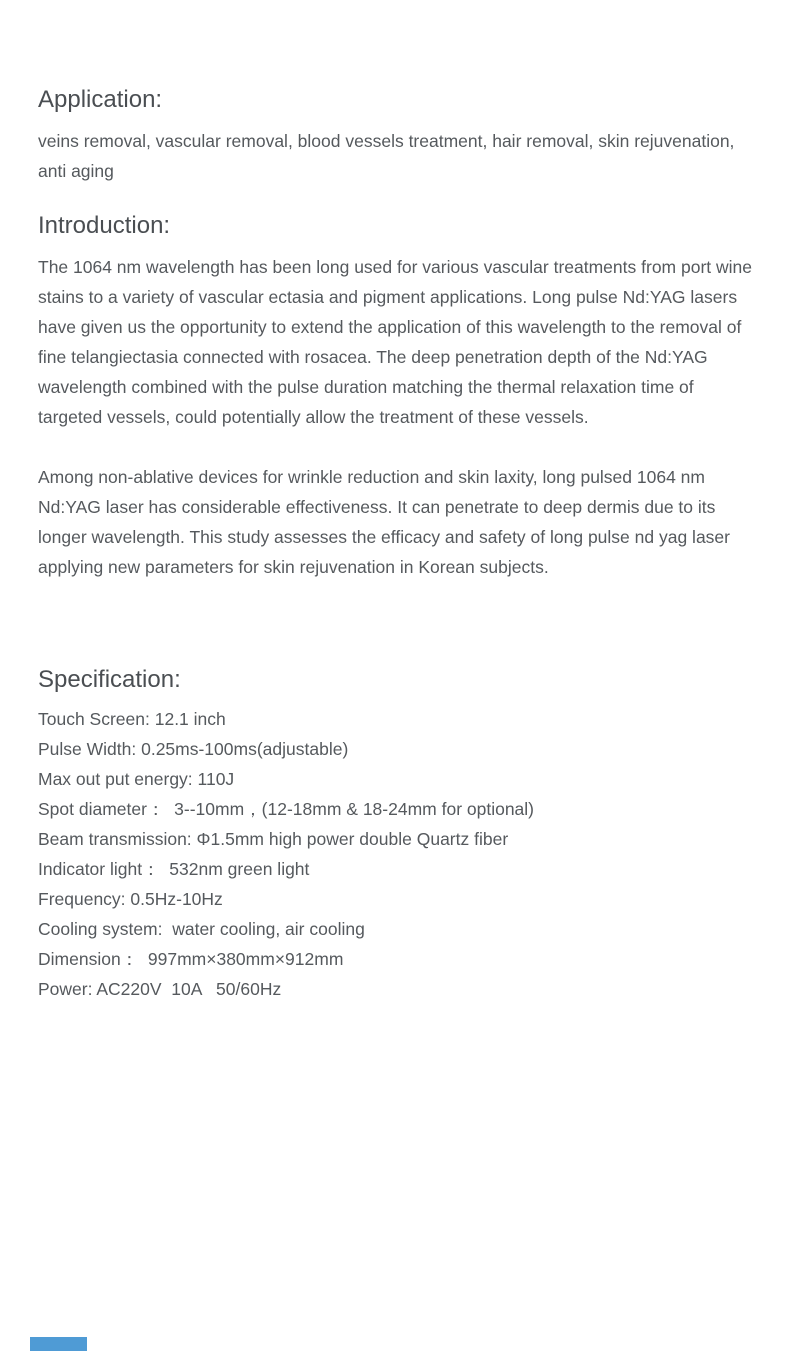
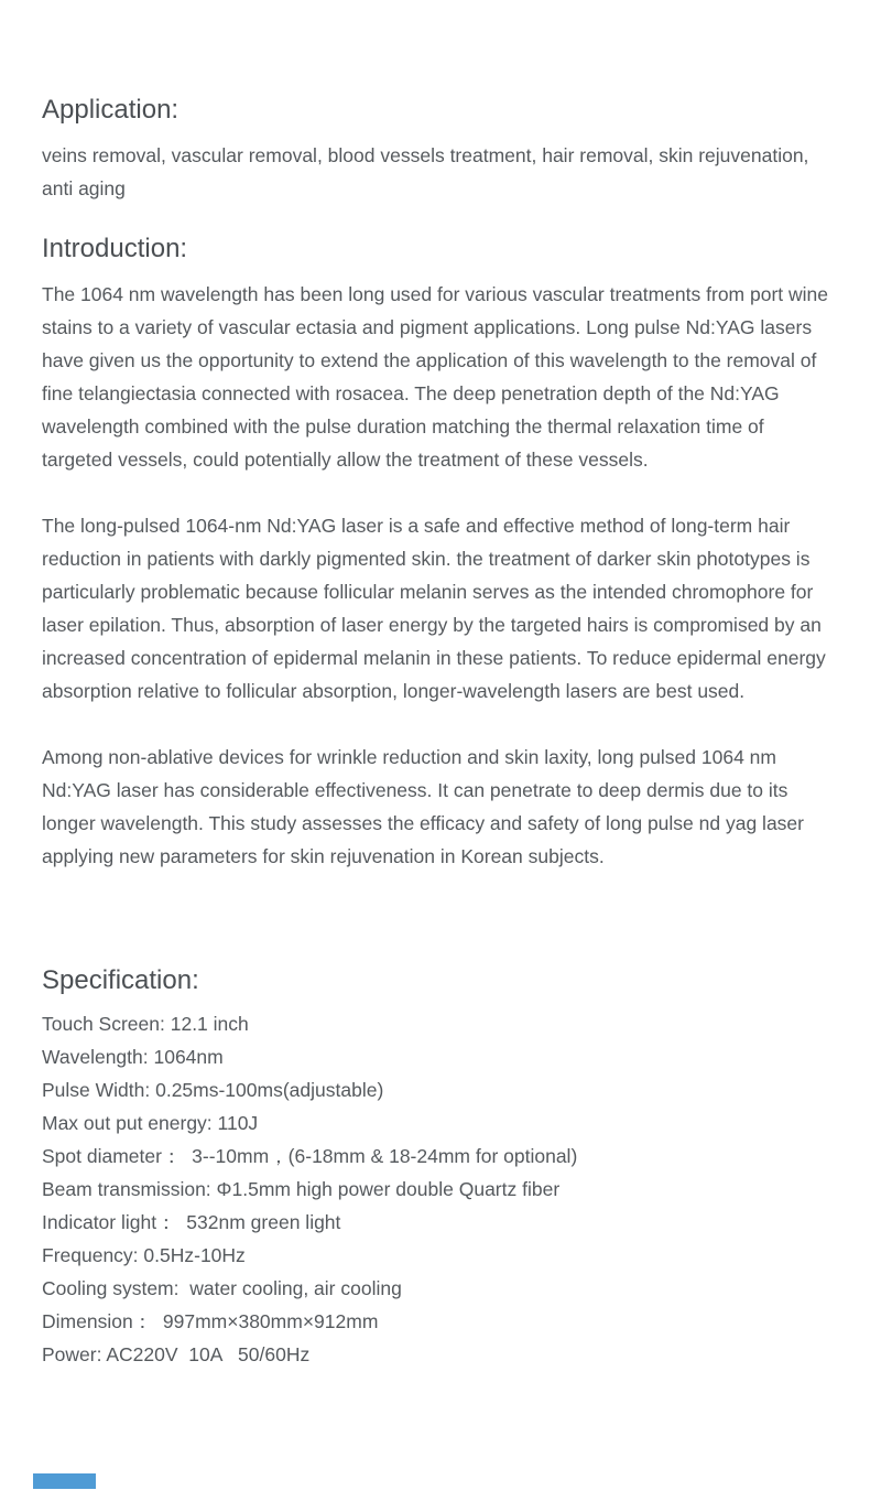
  Application:
  veins removal, vascular removal, blood vessels treatment, hair removal, skin rejuvenation, anti aging
  Introduction:
  The 1064 nm wavelength has been long used for various vascular treatments from port wine stains to a variety of vascular ectasia and pigment applications. Long pulse Nd:YAG lasers have given us the opportunity to extend the application of this wavelength to the removal of fine telangiectasia connected with rosacea. The deep penetration depth of the Nd:YAG wavelength combined with the pulse duration matching the thermal relaxation time of targeted vessels, could potentially allow the treatment of these vessels.
+ The long-pulsed 1064-nm Nd:YAG laser is a safe and effective method of long-term hair reduction in patients with darkly pigmented skin. the treatment of darker skin phototypes is particularly problematic because follicular melanin serves as the intended chromophore for laser epilation. Thus, absorption of laser energy by the targeted hairs is compromised by an increased concentration of epidermal melanin in these patients. To reduce epidermal energy absorption relative to follicular absorption, longer-wavelength lasers are best used.
  Among non-ablative devices for wrinkle reduction and skin laxity, long pulsed 1064 nm Nd:YAG laser has considerable effectiveness. It can penetrate to deep dermis due to its longer wavelength. This study assesses the efficacy and safety of long pulse nd yag laser applying new parameters for skin rejuvenation in Korean subjects.
  Specification:
  Touch Screen: 12.1 inch
+ Wavelength: 1064nm
  Pulse Width: 0.25ms-100ms(adjustable)
  Max out put energy: 110J
- Spot diameter： 3--10mm，(12-18mm & 18-24mm for optional)
+ Spot diameter： 3--10mm，(6-18mm & 18-24mm for optional)
  Beam transmission: Φ1.5mm high power double Quartz fiber
  Indicator light： 532nm green light
  Frequency: 0.5Hz-10Hz
  Cooling system: water cooling, air cooling
  Dimension： 997mm×380mm×912mm
  Power: AC220V 10A 50/60Hz
